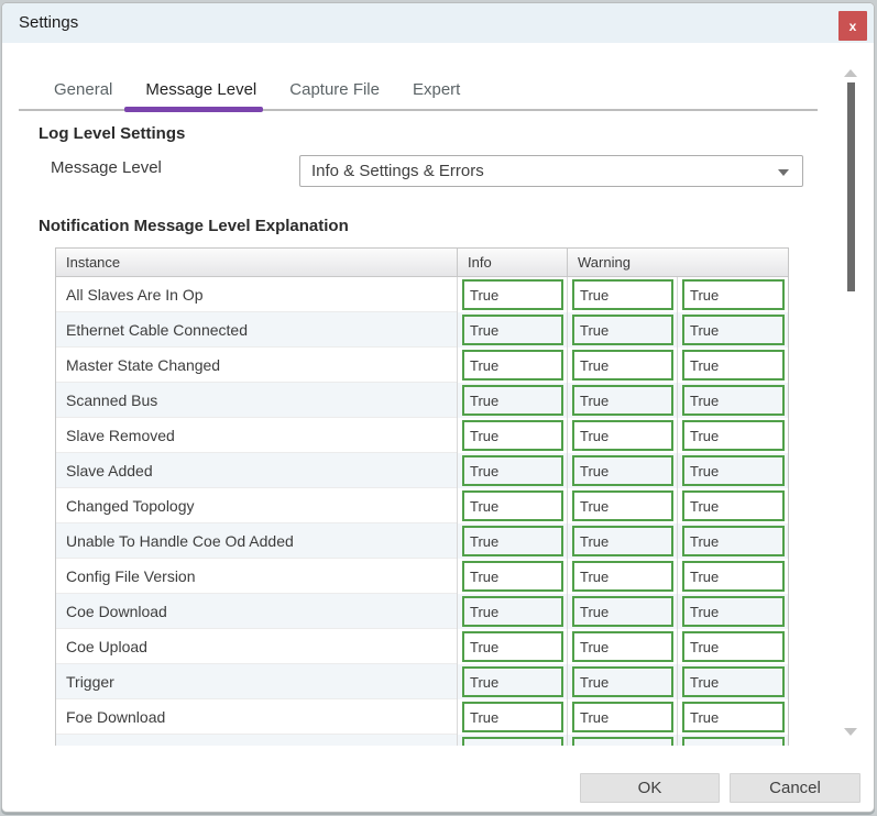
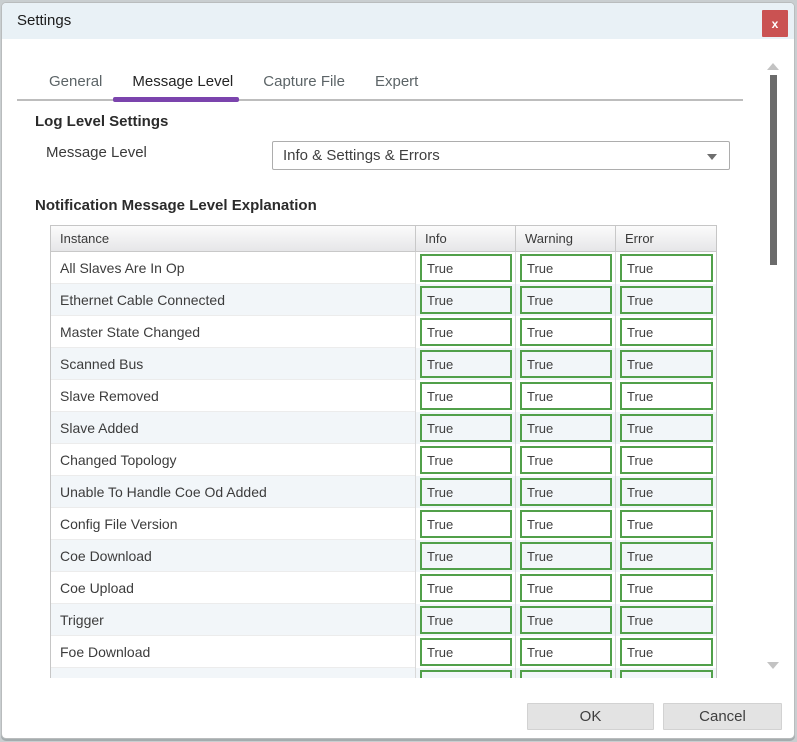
  Settings
  x
  General
  Message Level
  Capture File
  Expert
  Log Level Settings
  Message Level
  Info & Settings & Errors
  Notification Message Level Explanation
  Instance
  Info
  Warning
+ Error
  All Slaves Are In Op
  True
  True
  True
  Ethernet Cable Connected
  True
  True
  True
  Master State Changed
  True
  True
  True
  Scanned Bus
  True
  True
  True
  Slave Removed
  True
  True
  True
  Slave Added
  True
  True
  True
  Changed Topology
  True
  True
  True
  Unable To Handle Coe Od Added
  True
  True
  True
  Config File Version
  True
  True
  True
  Coe Download
  True
  True
  True
  Coe Upload
  True
  True
  True
  Trigger
  True
  True
  True
  Foe Download
  True
  True
  True
  OK
  Cancel
